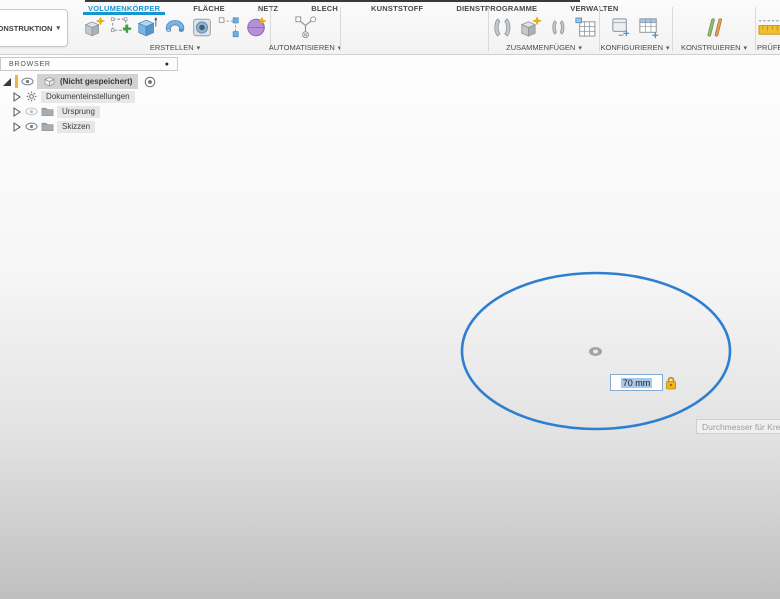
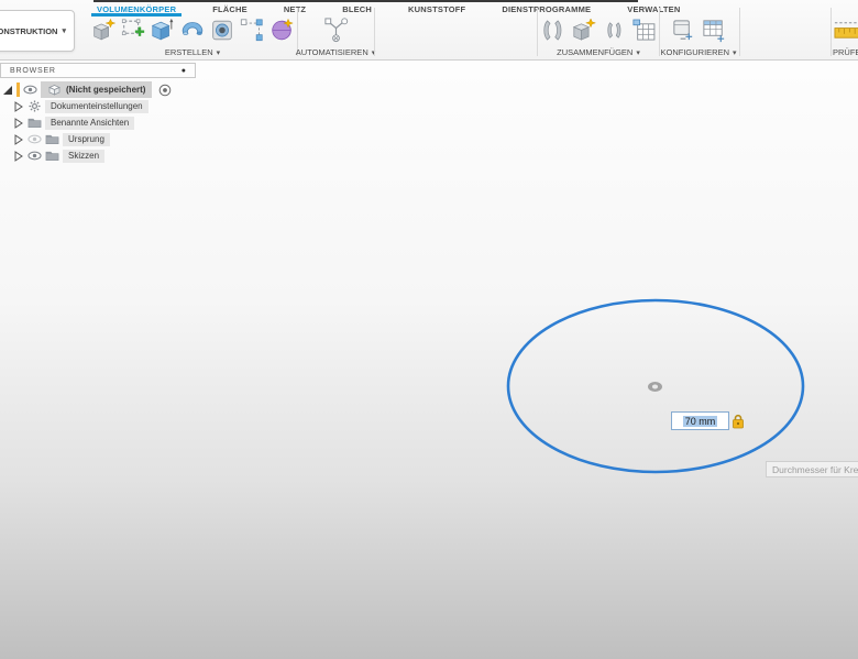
  70 mm
  Durchmesser für Kre
  VOLUMENKÖRPER
  FLÄCHE
  NETZ
  BLECH
  KUNSTSTOFF
  DIENSTROGRAMME
  VERWALTEN
  ONSTRUKTION
  ERSTELLEN
  AUTOMATISIEREN
  ZUSAMMENFÜGEN
  KONFIGURIEREN
- KONSTRUIEREN
  PRÜF
  (Nicht gespeichert)
  Dokumenteinstellungen
+ Benannte Ansichten
  Ursprung
  Skizzen
